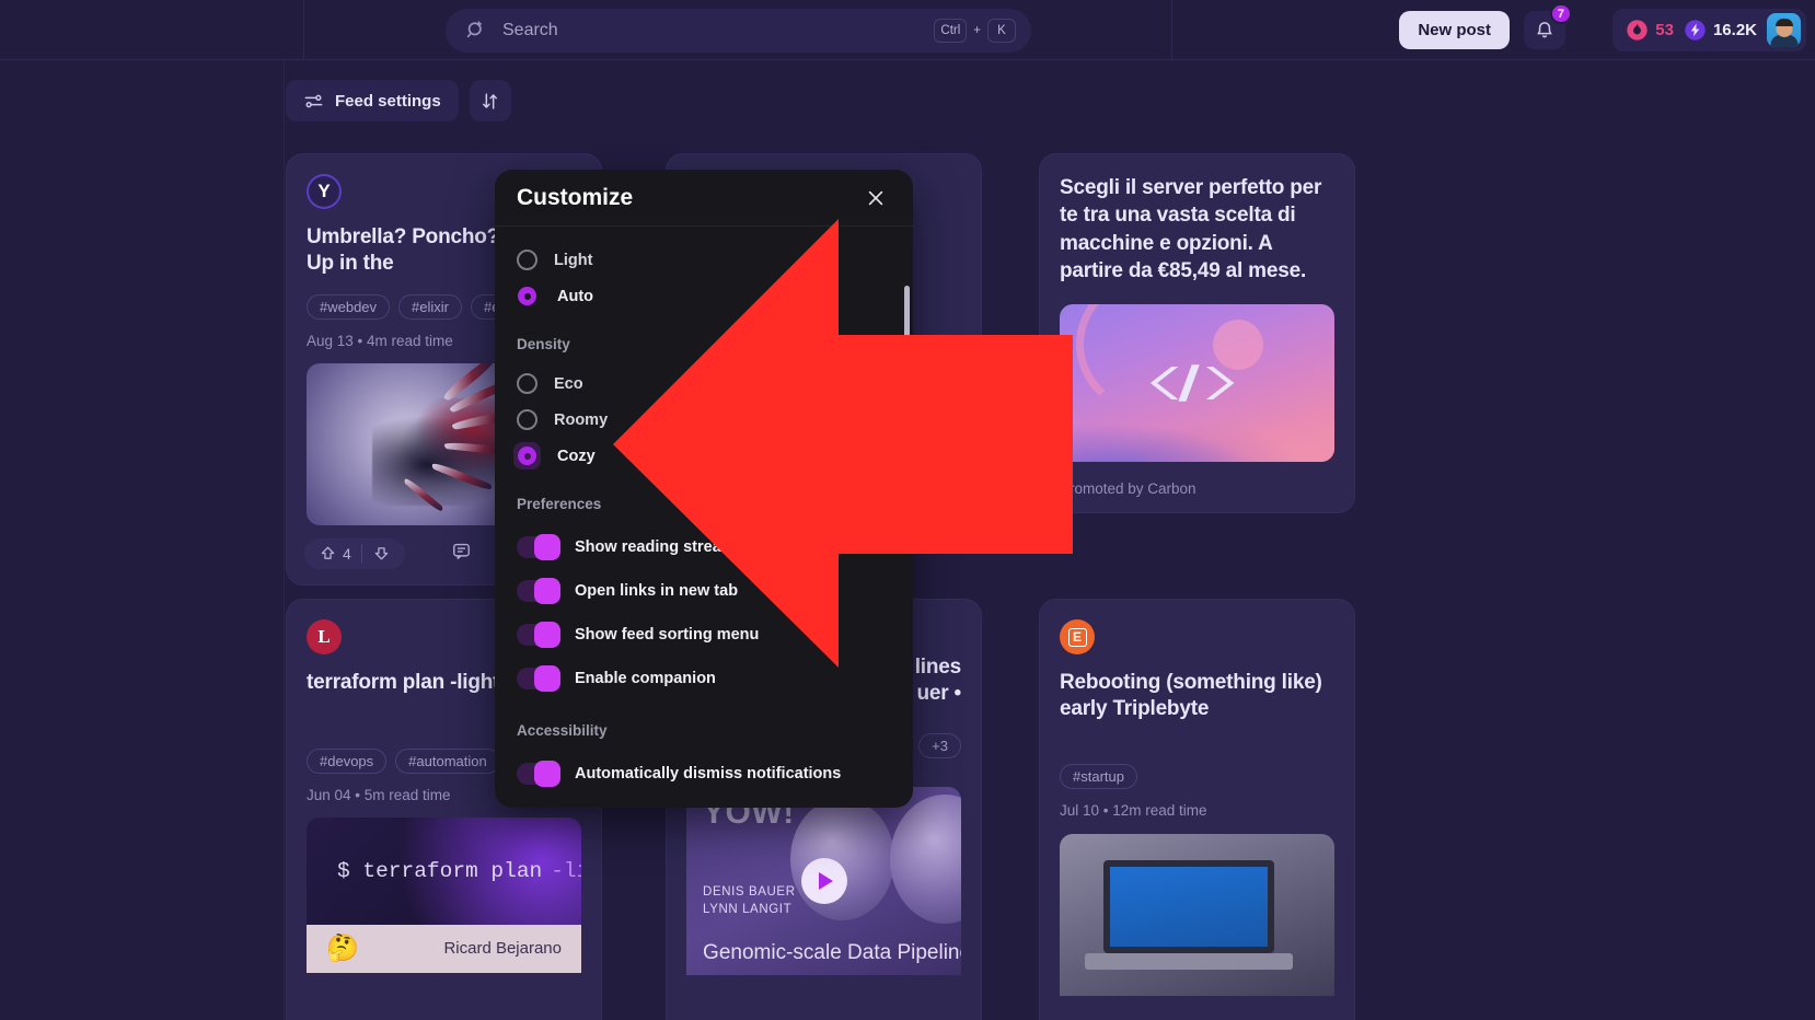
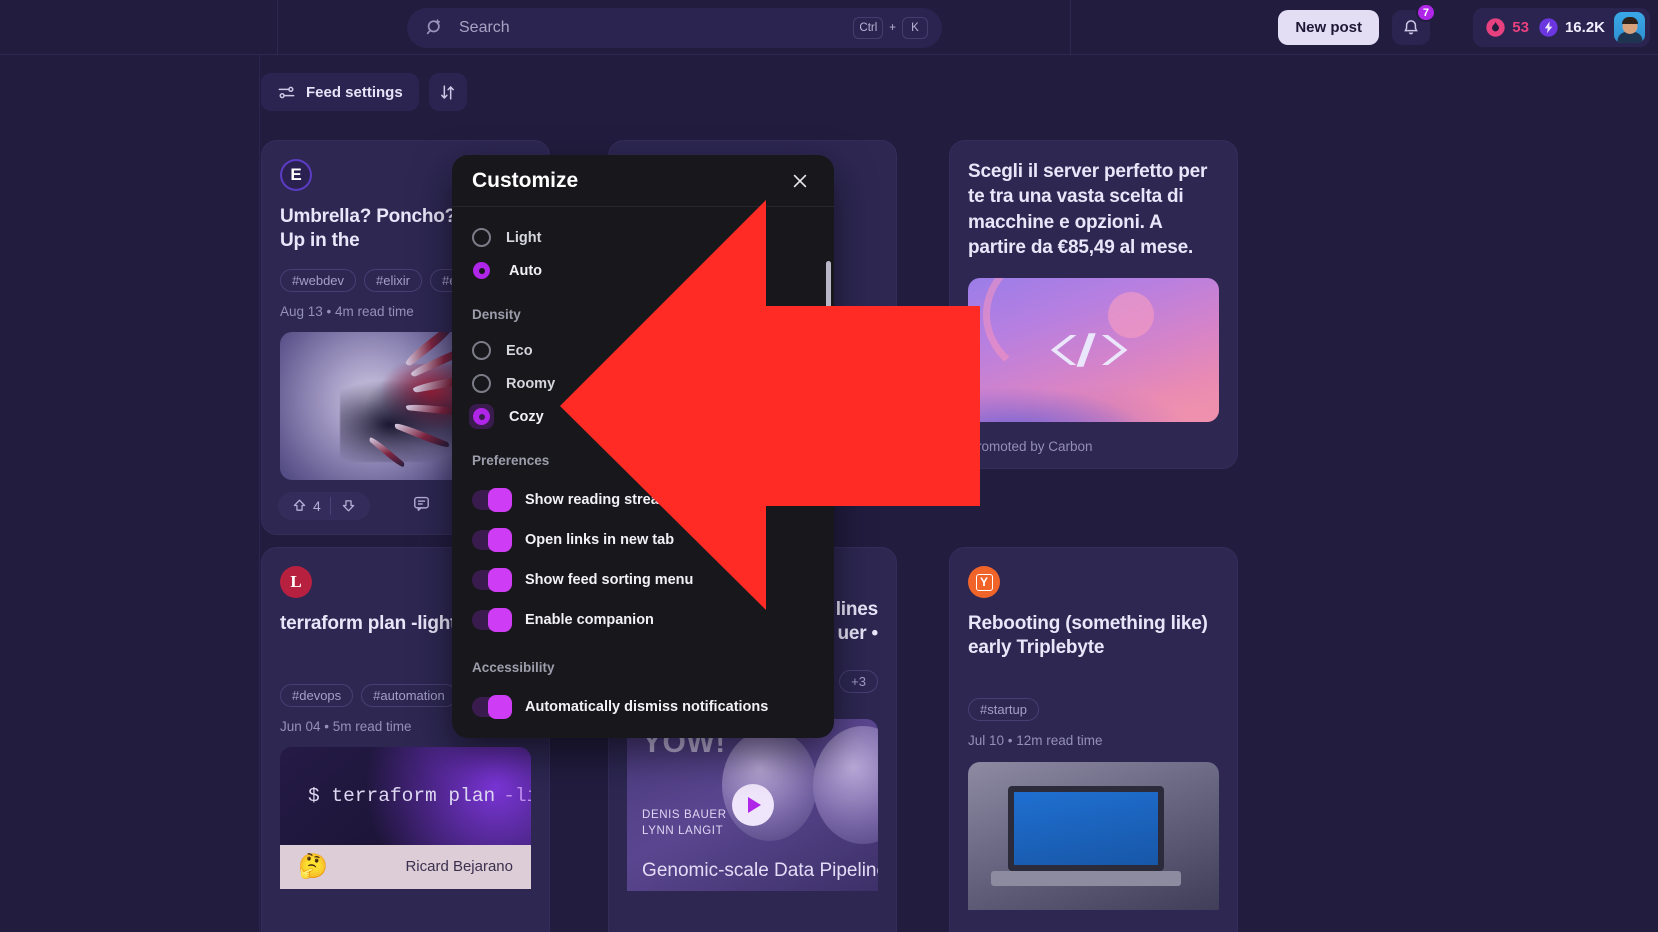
  Search
  Ctrl
  +
  K
  New post
  7
  53
  16.2K
  Feed settings
- Y
+ E
  Umbrella? Poncho? Up in the
  #webdev
  #elixir
  Aug 13 • 4m read time
  4
  Scegli il server perfetto per te tra una vasta scelta di macchine e opzioni. A partire da €85,49 al mese.
  omoted by Carbon
  L
  terraform plan -ligh
  #devops
  #automation
  Jun 04 • 5m read time
  $ terraform plan
  🤔
  Ricard Bejarano
  lines
  uer •
  +3
  YOW!
  DENIS BAUER
  LYNN LANGIT
  Genomic-scale Data Pipelin
- E
+ Y
  Rebooting (something like) early Triplebyte
  #startup
  Jul 10 • 12m read time
  Customize
  Light
  Auto
  Density
  Eco
  Roomy
  Cozy
  Preferences
  Show reading strea
  Open links in new tab
  Show feed sorting menu
  Enable companion
  Accessibility
  Automatically dismiss notifications
